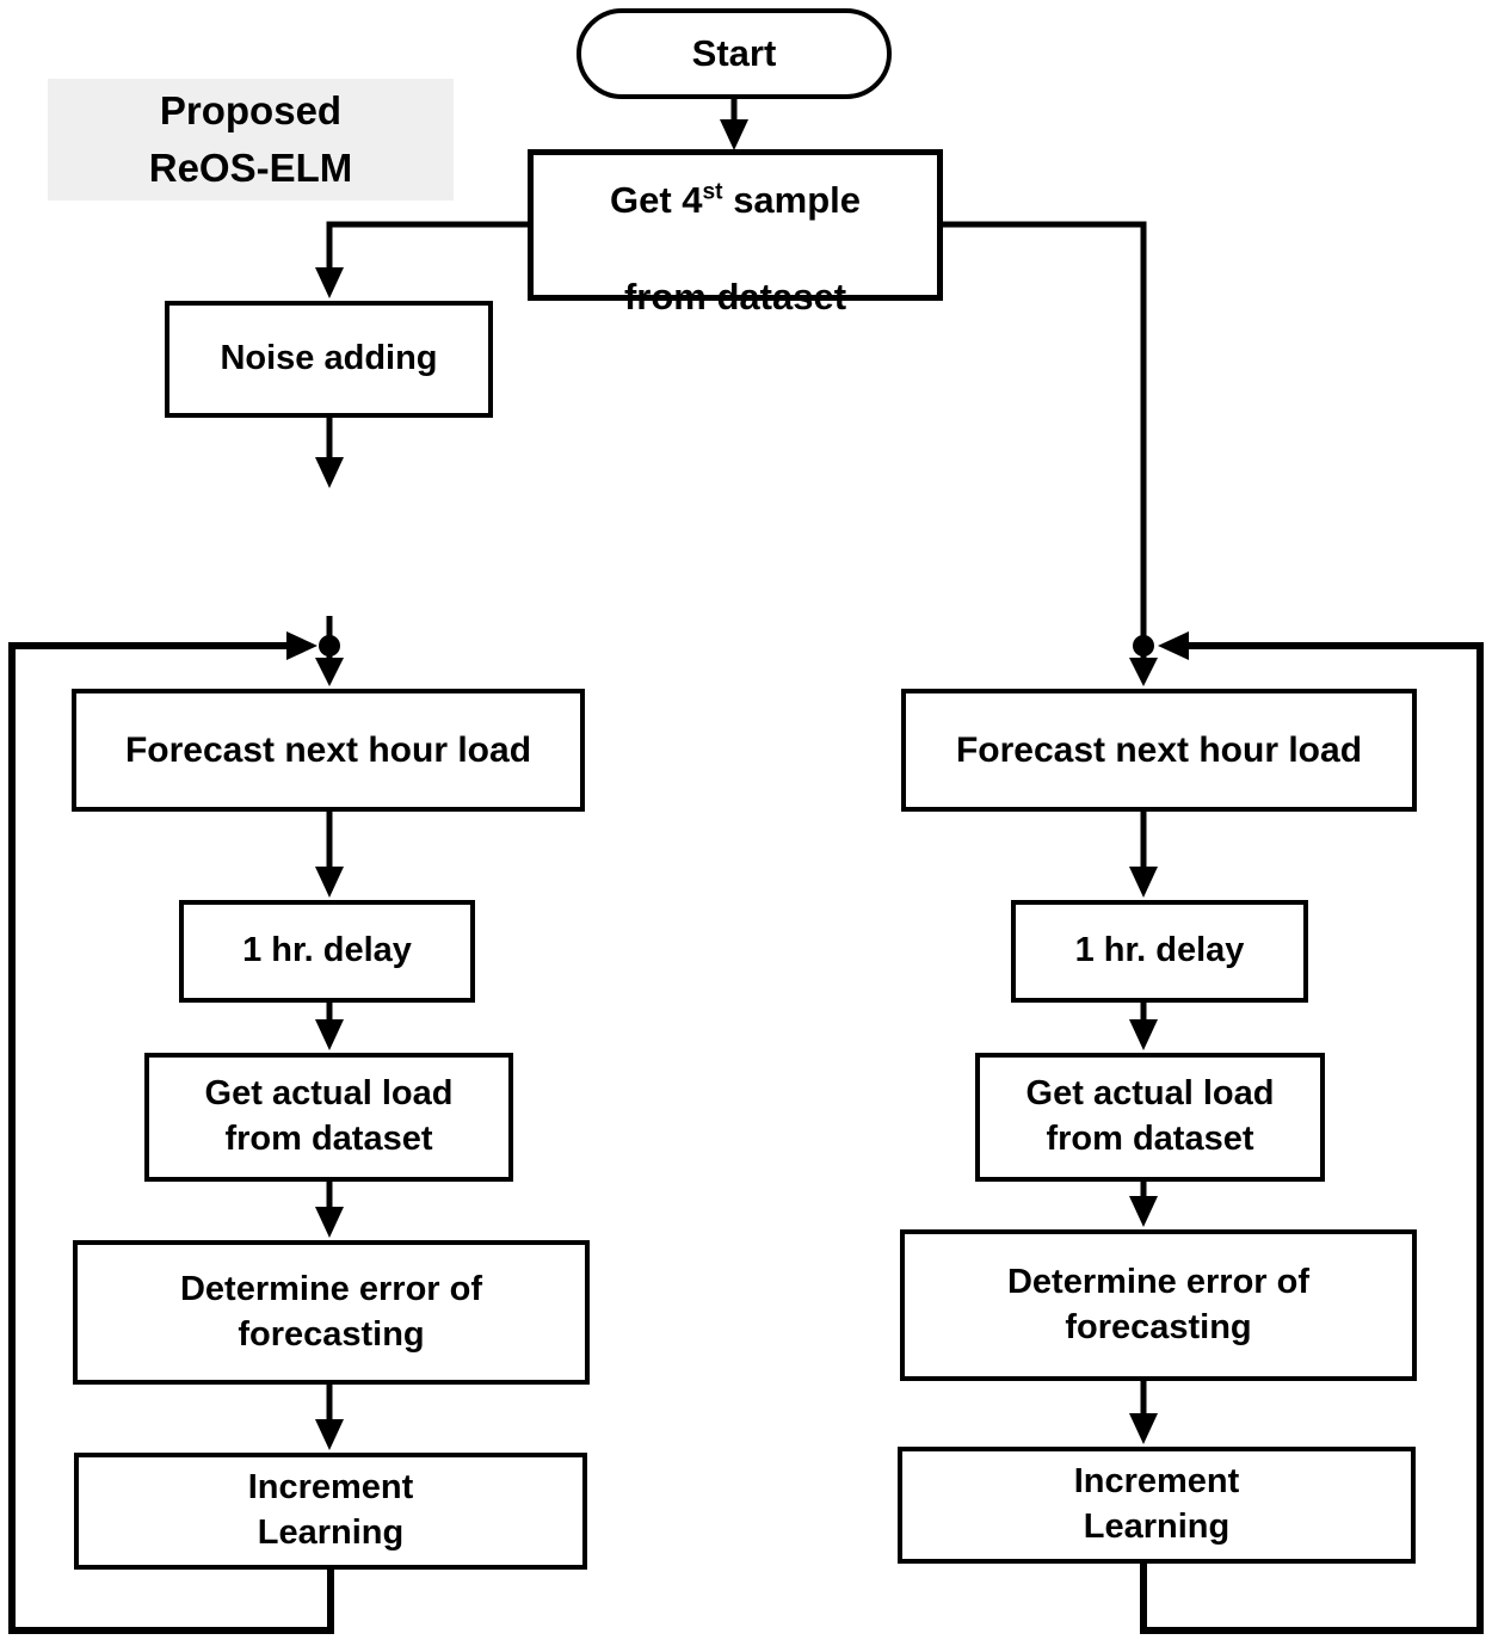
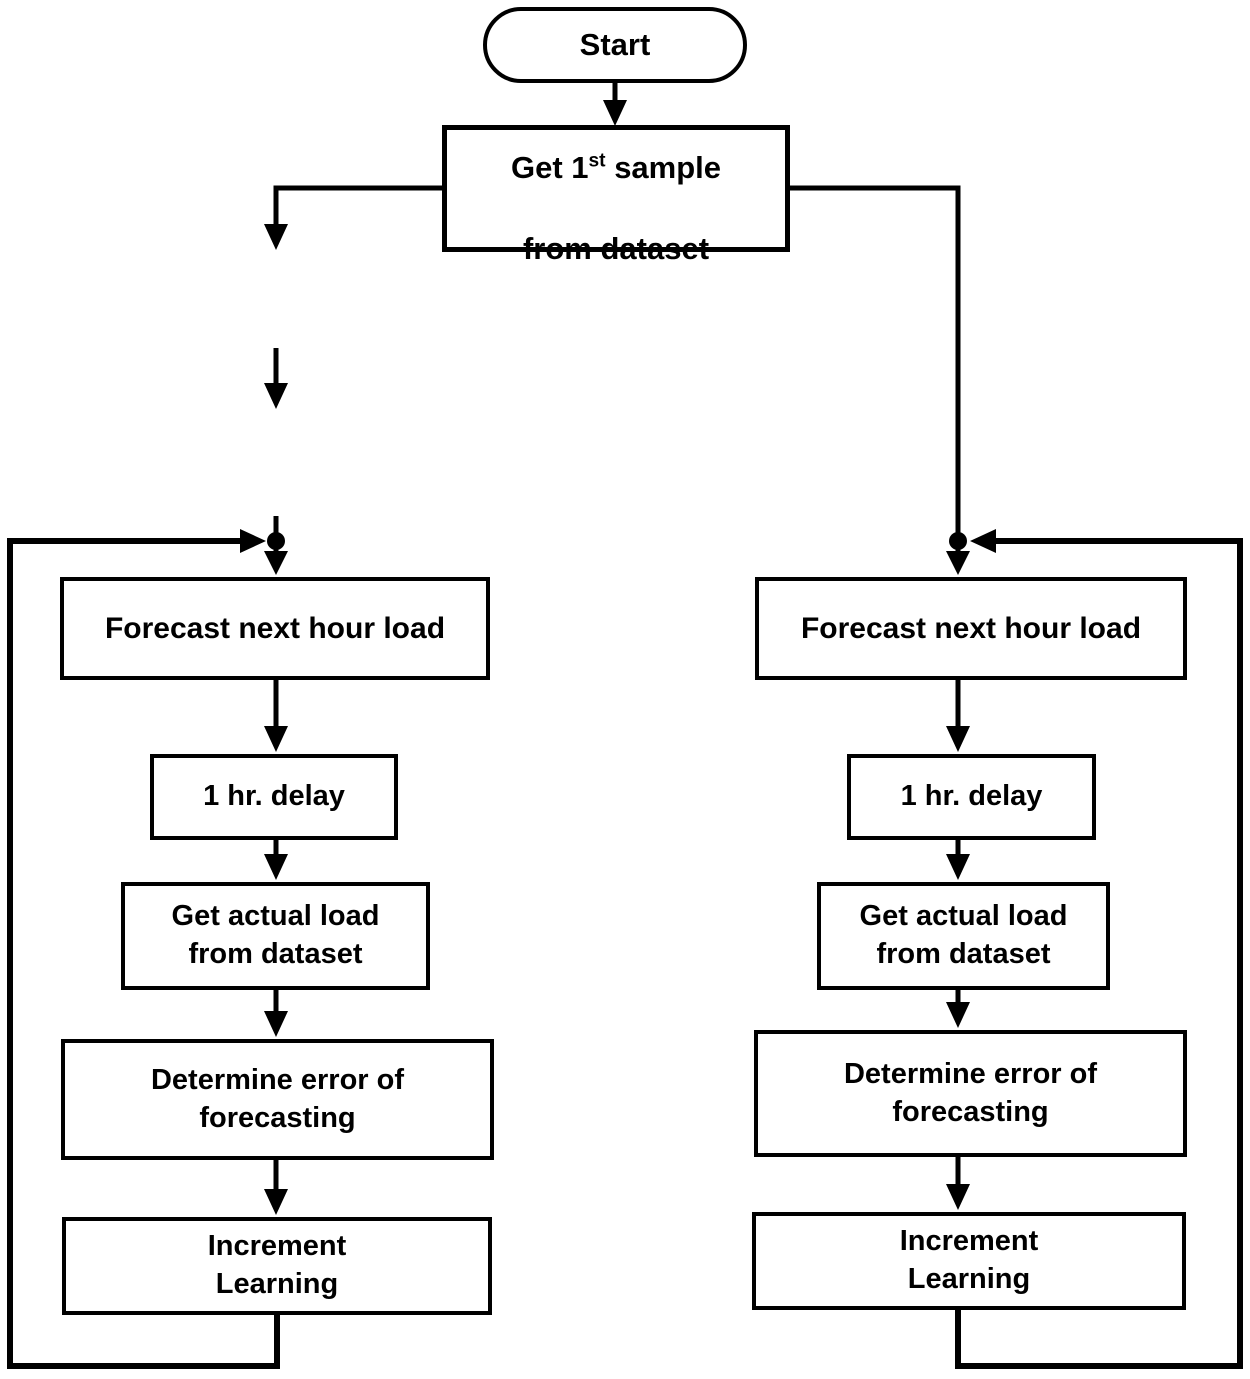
- Proposed
- ReOS-ELM
  Start
- Get 4st sample
+ Get 1st sample
  from dataset
- Noise adding
  Forecast next hour load
  1 hr. delay
  Get actual load
  from dataset
  Determine error of
  forecasting
  Increment
  Learning
  Forecast next hour load
  1 hr. delay
  Get actual load
  from dataset
  Determine error of
  forecasting
  Increment
  Learning
